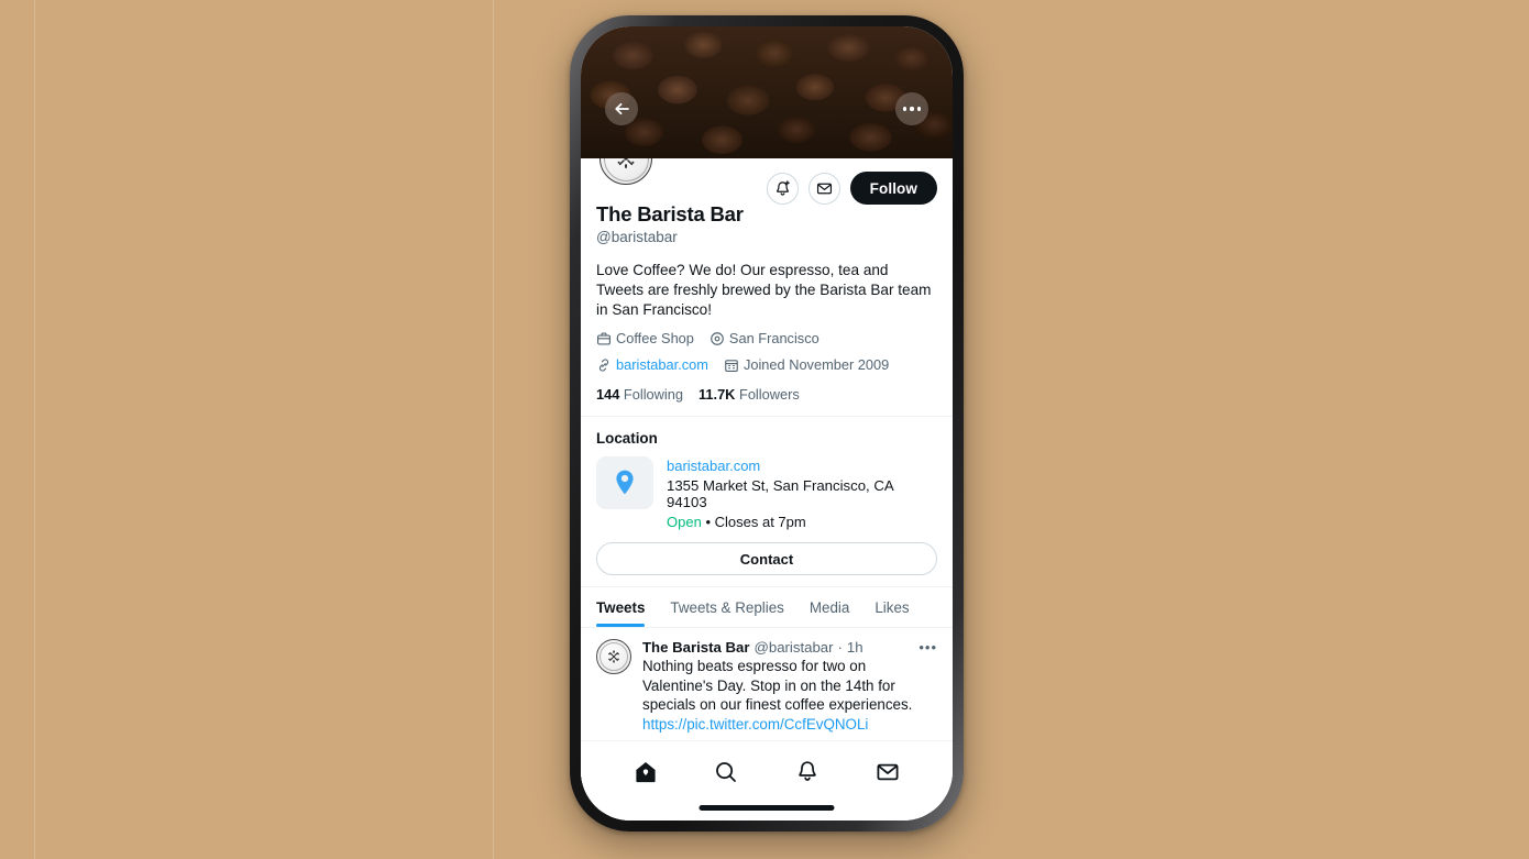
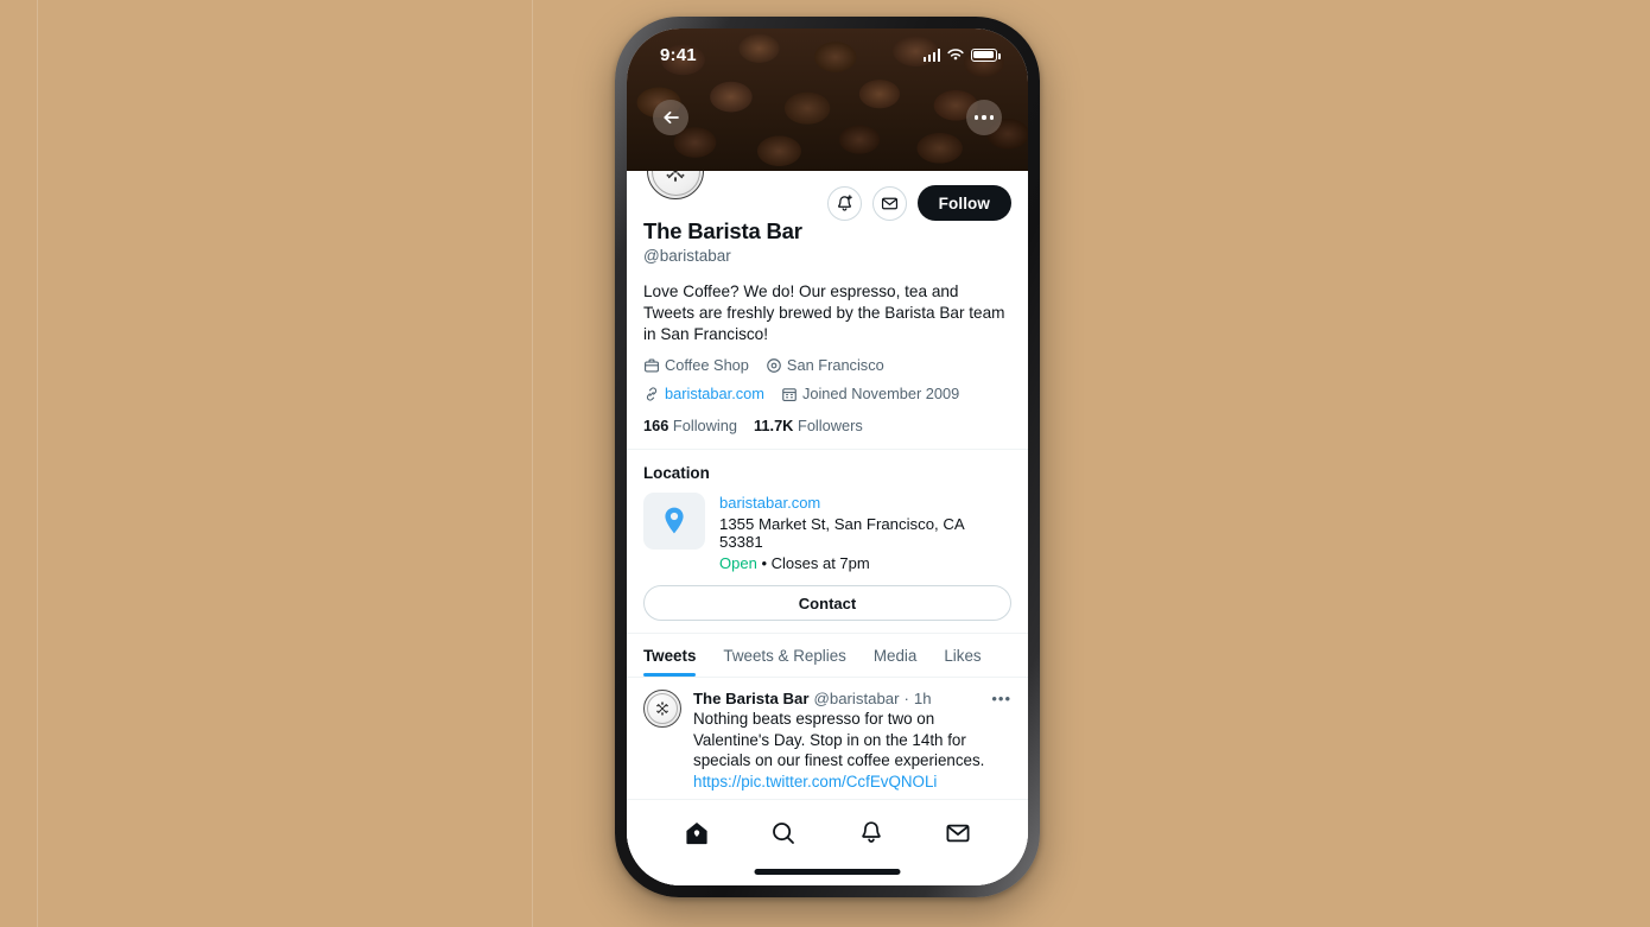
+ 9:41
  Follow
  The Barista Bar
  @baristabar
  Love Coffee? We do! Our espresso, tea and Tweets are freshly brewed by the Barista Bar team in San Francisco!
  Coffee Shop
  San Francisco
  baristabar.com
  Joined November 2009
- 144 Following
+ 166 Following
  11.7K Followers
  Location
  baristabar.com
- 1355 Market St, San Francisco, CA 94103
+ 1355 Market St, San Francisco, CA 53381
  Open • Closes at 7pm
  Contact
  Tweets
  Tweets & Replies
  Media
  Likes
  The Barista Bar
  @baristabar
  ·
  1h
  •••
  Nothing beats espresso for two on Valentine's Day. Stop in on the 14th for specials on our finest coffee experiences.
  https://pic.twitter.com/CcfEvQNOLi
